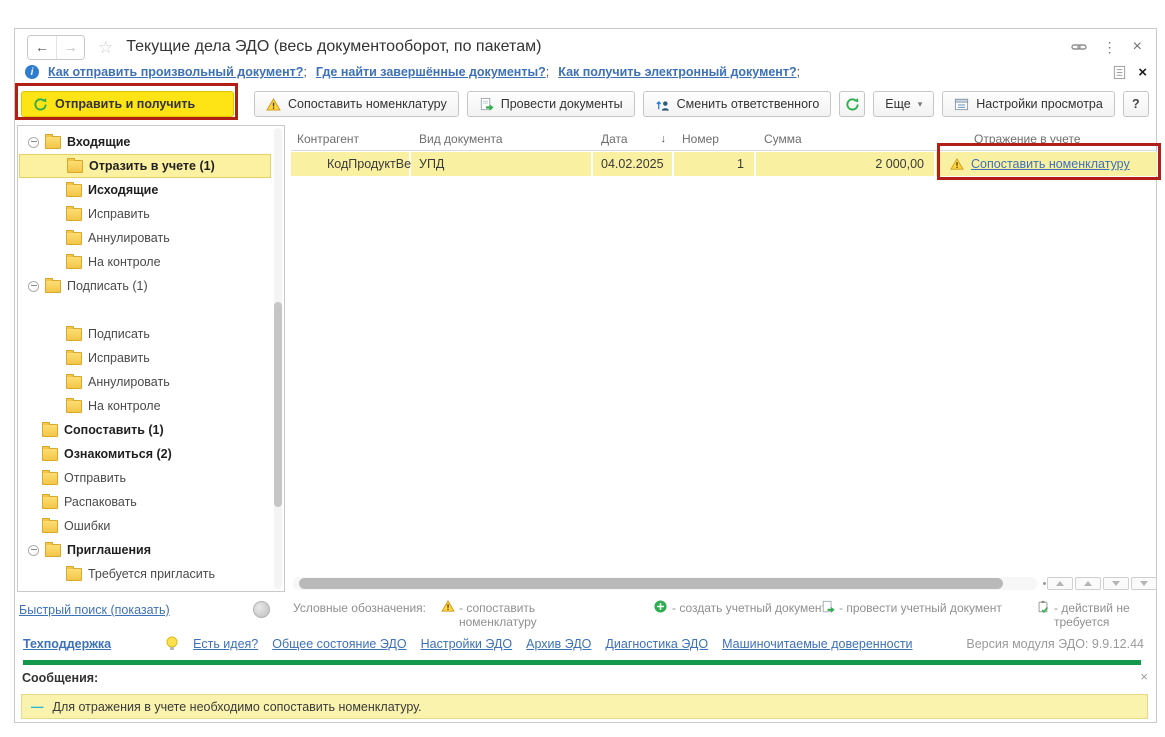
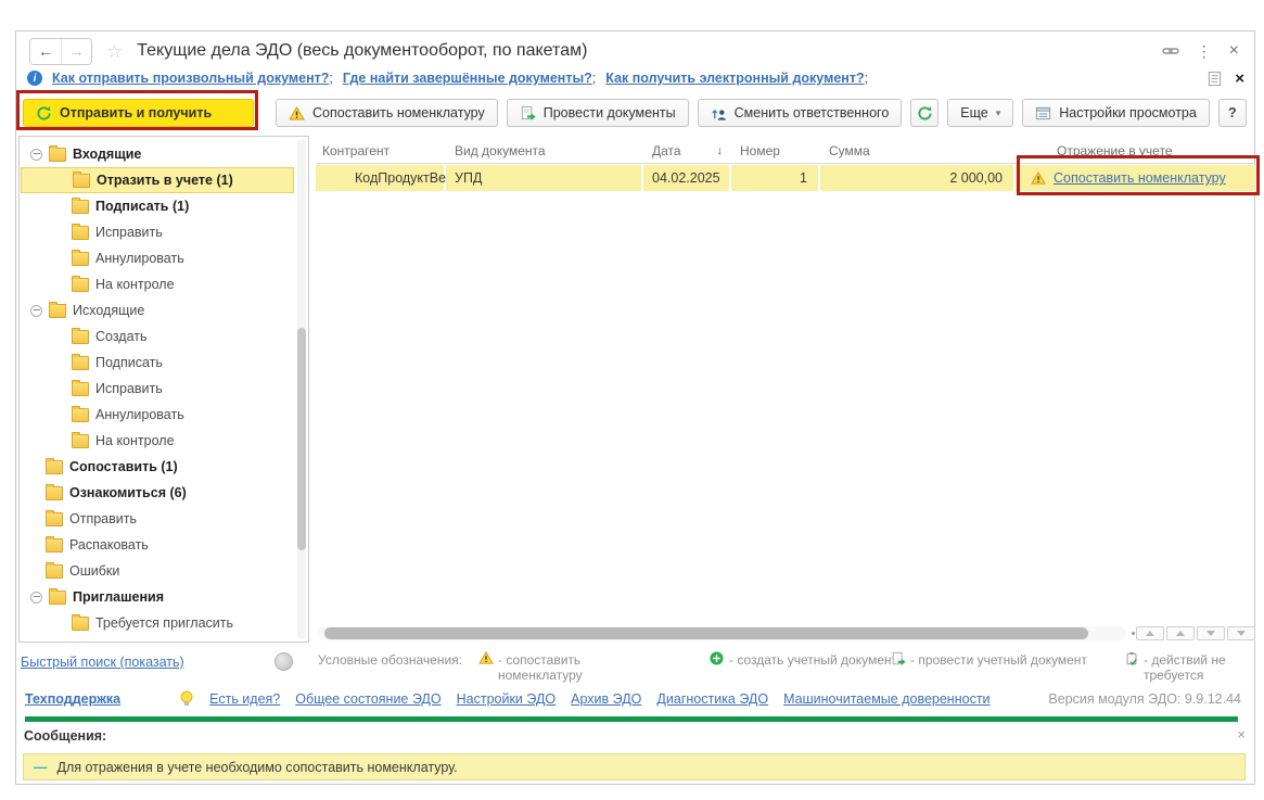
  ←
  →
  ☆
  Текущие дела ЭДО (весь документооборот, по пакетам)
  ⋮
  ×
  i
  Как отправить произвольный документ?
  ;
  Где найти завершённые документы?
  ;
  Как получить электронный документ?
  ;
  ×
  Отправить и получить
  Сопоставить номенклатуру
  Провести документы
  Сменить ответственного
  Еще
  ▾
  Настройки просмотра
  ?
  Входящие
  Отразить в учете (1)
- Исходящие
+ Подписать (1)
  Исправить
  Аннулировать
  На контроле
- Подписать (1)
+ Исходящие
+ Создать
  Подписать
  Исправить
  Аннулировать
  На контроле
  Сопоставить (1)
- Ознакомиться (2)
+ Ознакомиться (6)
  Отправить
  Распаковать
  Ошибки
  Приглашения
  Требуется пригласить
  Контрагент
  Вид документа
  Дата
  ↓
  Номер
  Сумма
  Отражение в учете
  УПД
  04.02.2025
  1
  2 000,00
  Сопоставить номенклатуру
  Условные обозначения:
  - сопоставить номенклатуру
  - создать учетный докумен
  - провести учетный документ
  - действий не требуется
  Быстрый поиск (показать)
  Техподдержка
  Есть идея?
  Общее состояние ЭДО
  Настройки ЭДО
  Архив ЭДО
  Диагностика ЭДО
  Машиночитаемые доверенности
  Версия модуля ЭДО: 9.9.12.44
  Сообщения:
  ×
  —
  Для отражения в учете необходимо сопоставить номенклатуру.
